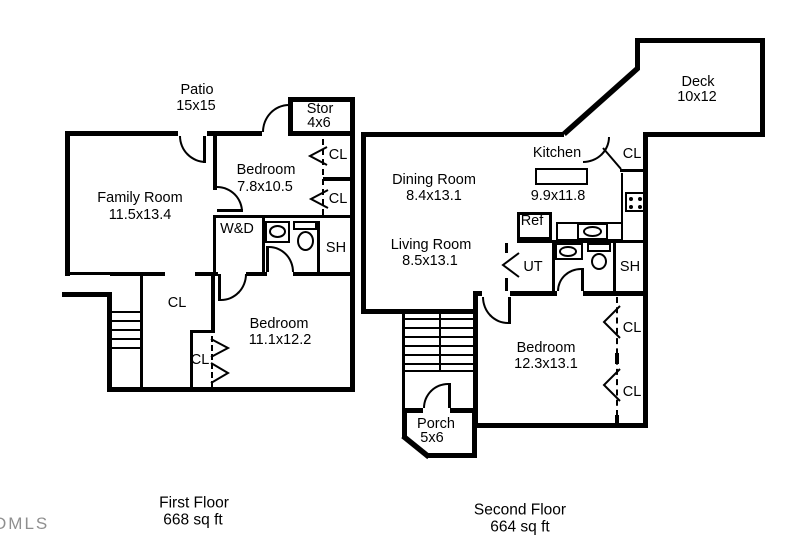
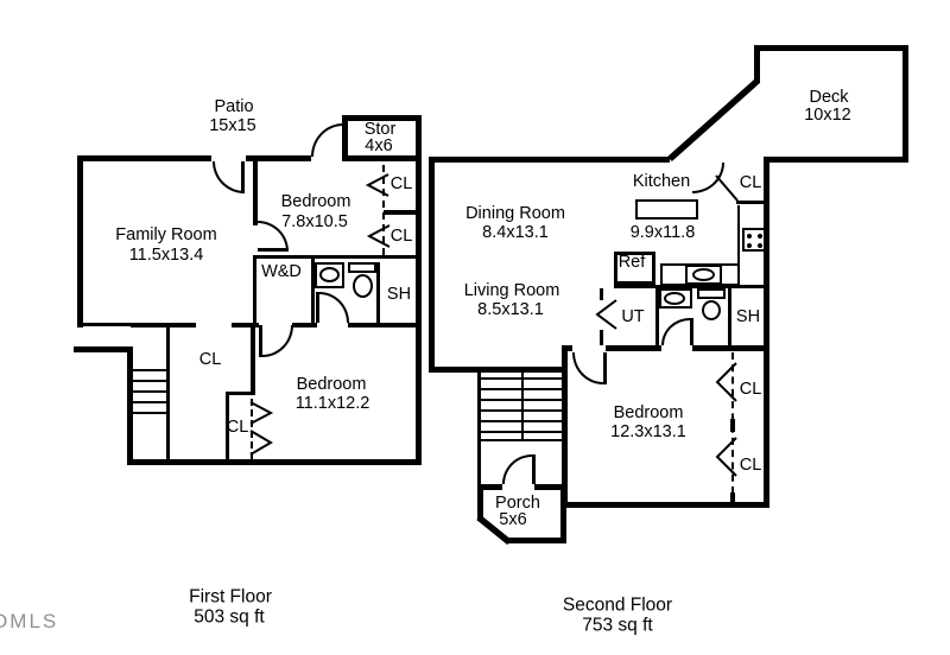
  Patio
  15x15
  Stor
  4x6
  Family Room
  11.5x13.4
  Bedroom
  7.8x10.5
  CL
  CL
  W&D
  SH
  CL
  CL
  Bedroom
  11.1x12.2
  First Floor
- 668 sq ft
+ 503 sq ft
  Deck
  10x12
  Dining Room
  8.4x13.1
  Living Room
  8.5x13.1
  Kitchen
  9.9x11.8
  CL
  Ref
  UT
  SH
  CL
  CL
  Bedroom
  12.3x13.1
  Porch
  5x6
  Second Floor
- 664 sq ft
+ 753 sq ft
  DMLS
